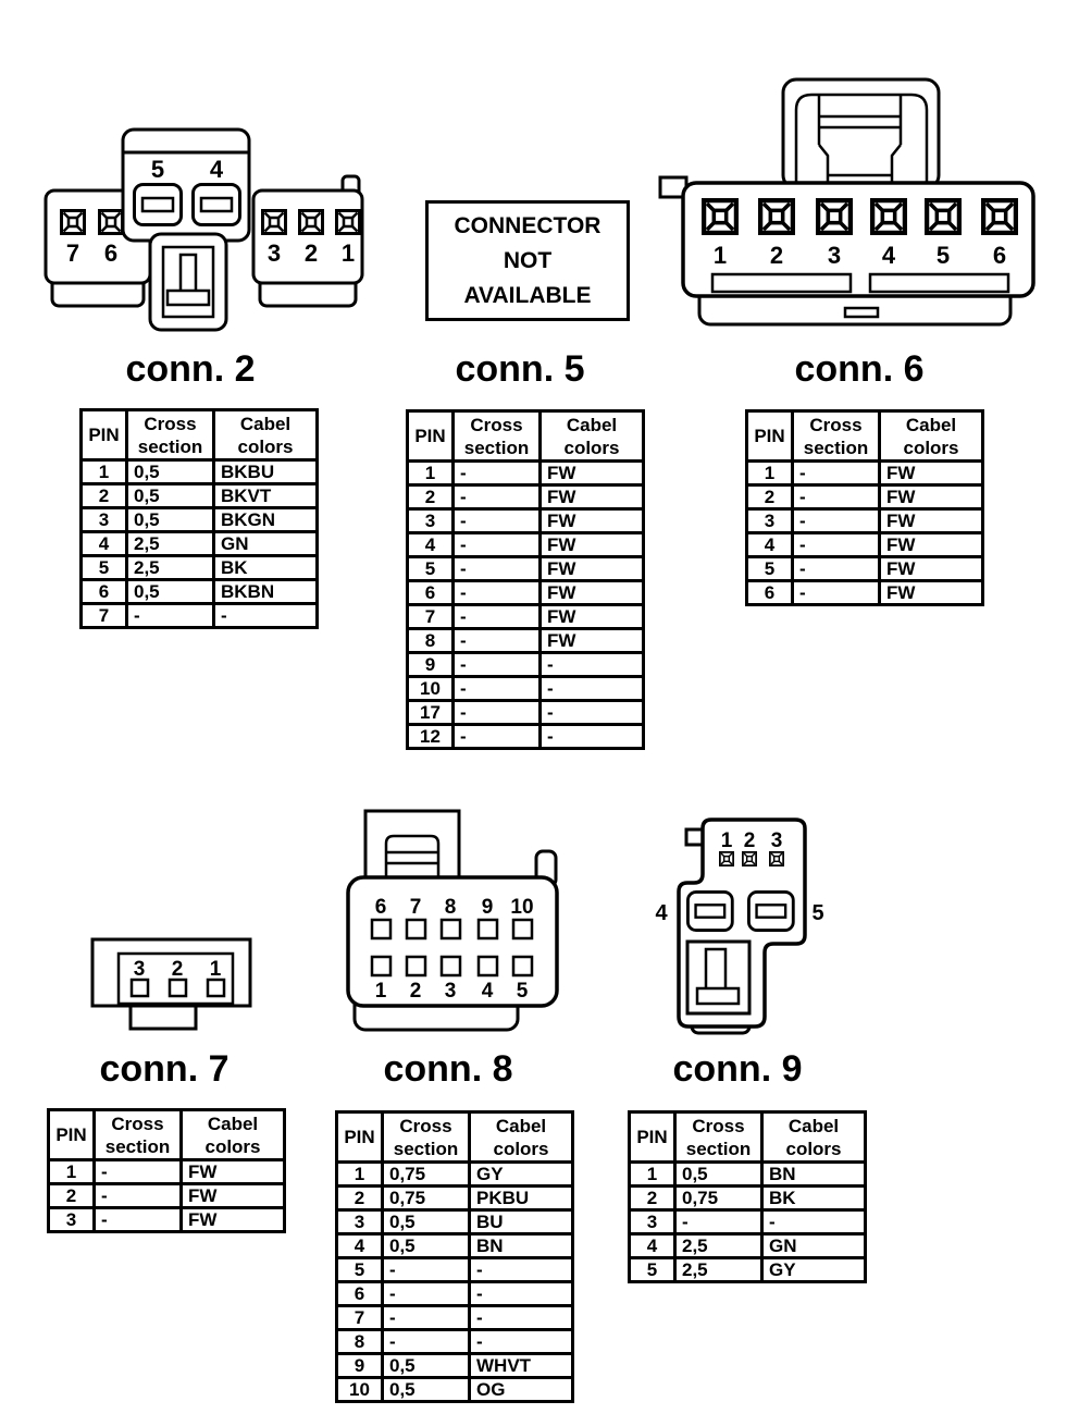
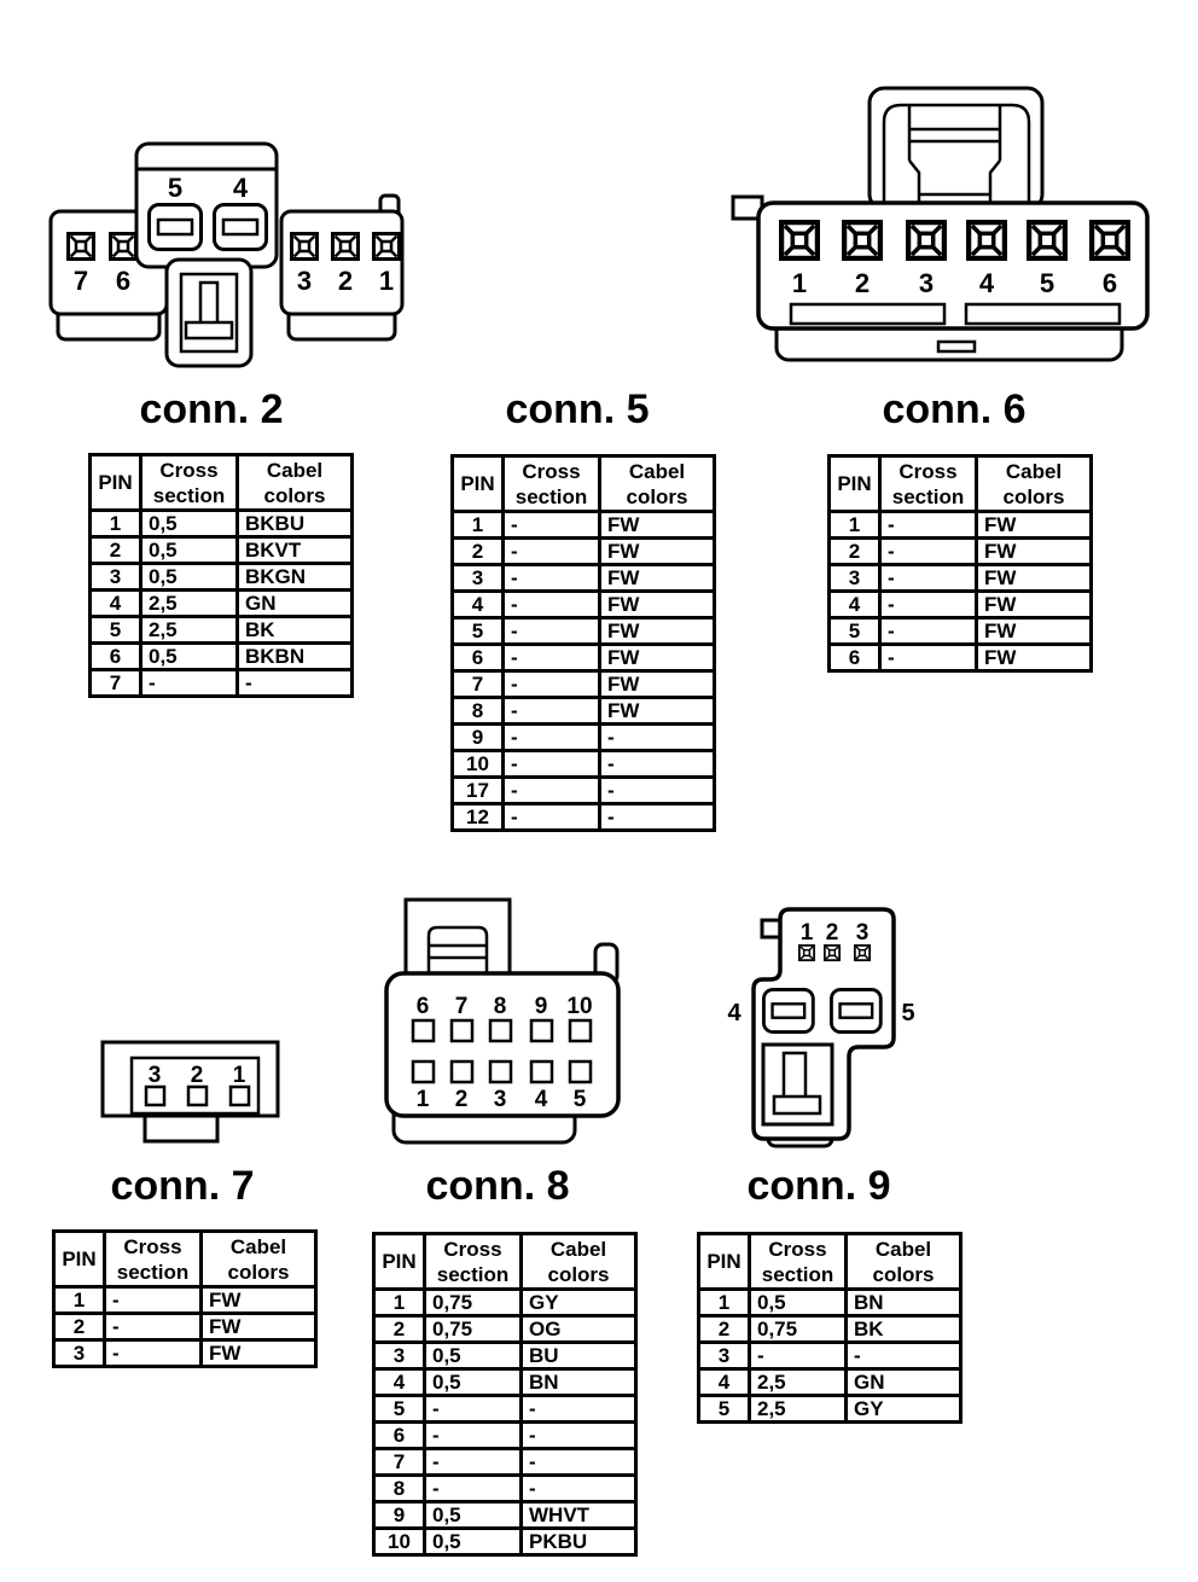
  7
  6
  5
  4
  3
  2
  1
  conn. 2
  PIN	Cross section	Cabel colors
  1	0,5	BKBU
  2	0,5	BKVT
  3	0,5	BKGN
  4	2,5	GN
  5	2,5	BK
  6	0,5	BKBN
  7	-	-
- CONNECTOR
- NOT
- AVAILABLE
  conn. 5
  PIN	Cross section	Cabel colors
  1	-	FW
  2	-	FW
  3	-	FW
  4	-	FW
  5	-	FW
  6	-	FW
  7	-	FW
  8	-	FW
  9	-	-
  10	-	-
  17	-	-
  12	-	-
  1
  2
  3
  4
  5
  6
  conn. 6
  PIN	Cross section	Cabel colors
  1	-	FW
  2	-	FW
  3	-	FW
  4	-	FW
  5	-	FW
  6	-	FW
  3
  2
  1
  conn. 7
  PIN	Cross section	Cabel colors
  1	-	FW
  2	-	FW
  3	-	FW
  6
  7
  8
  9
  10
  1
  2
  3
  4
  5
  conn. 8
  PIN	Cross section	Cabel colors
  1	0,75	GY
- 2	0,75	PKBU
+ 2	0,75	OG
  3	0,5	BU
  4	0,5	BN
  5	-	-
  6	-	-
  7	-	-
  8	-	-
  9	0,5	WHVT
- 10	0,5	OG
+ 10	0,5	PKBU
  1
  2
  3
  4
  5
  conn. 9
  PIN	Cross section	Cabel colors
  1	0,5	BN
  2	0,75	BK
  3	-	-
  4	2,5	GN
  5	2,5	GY
